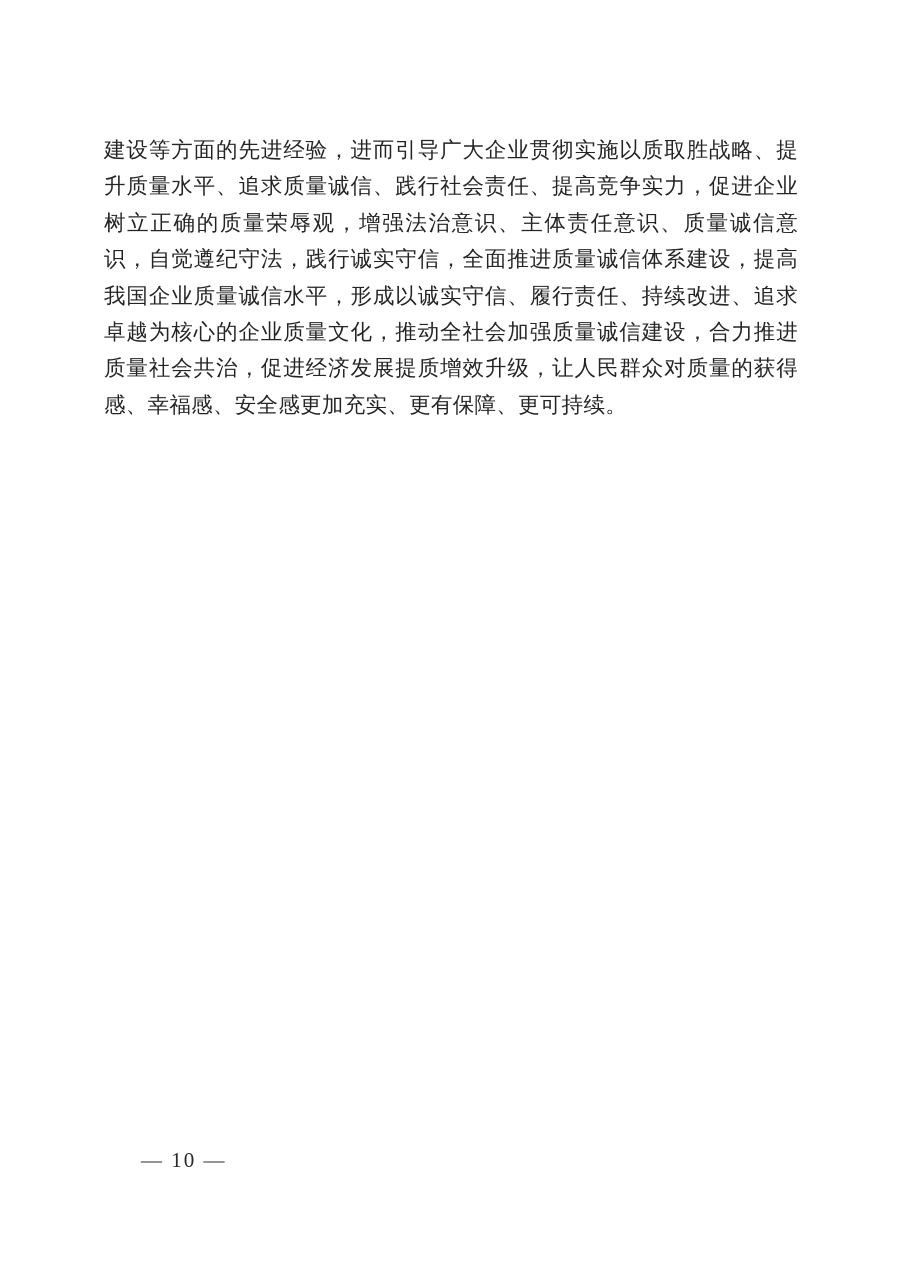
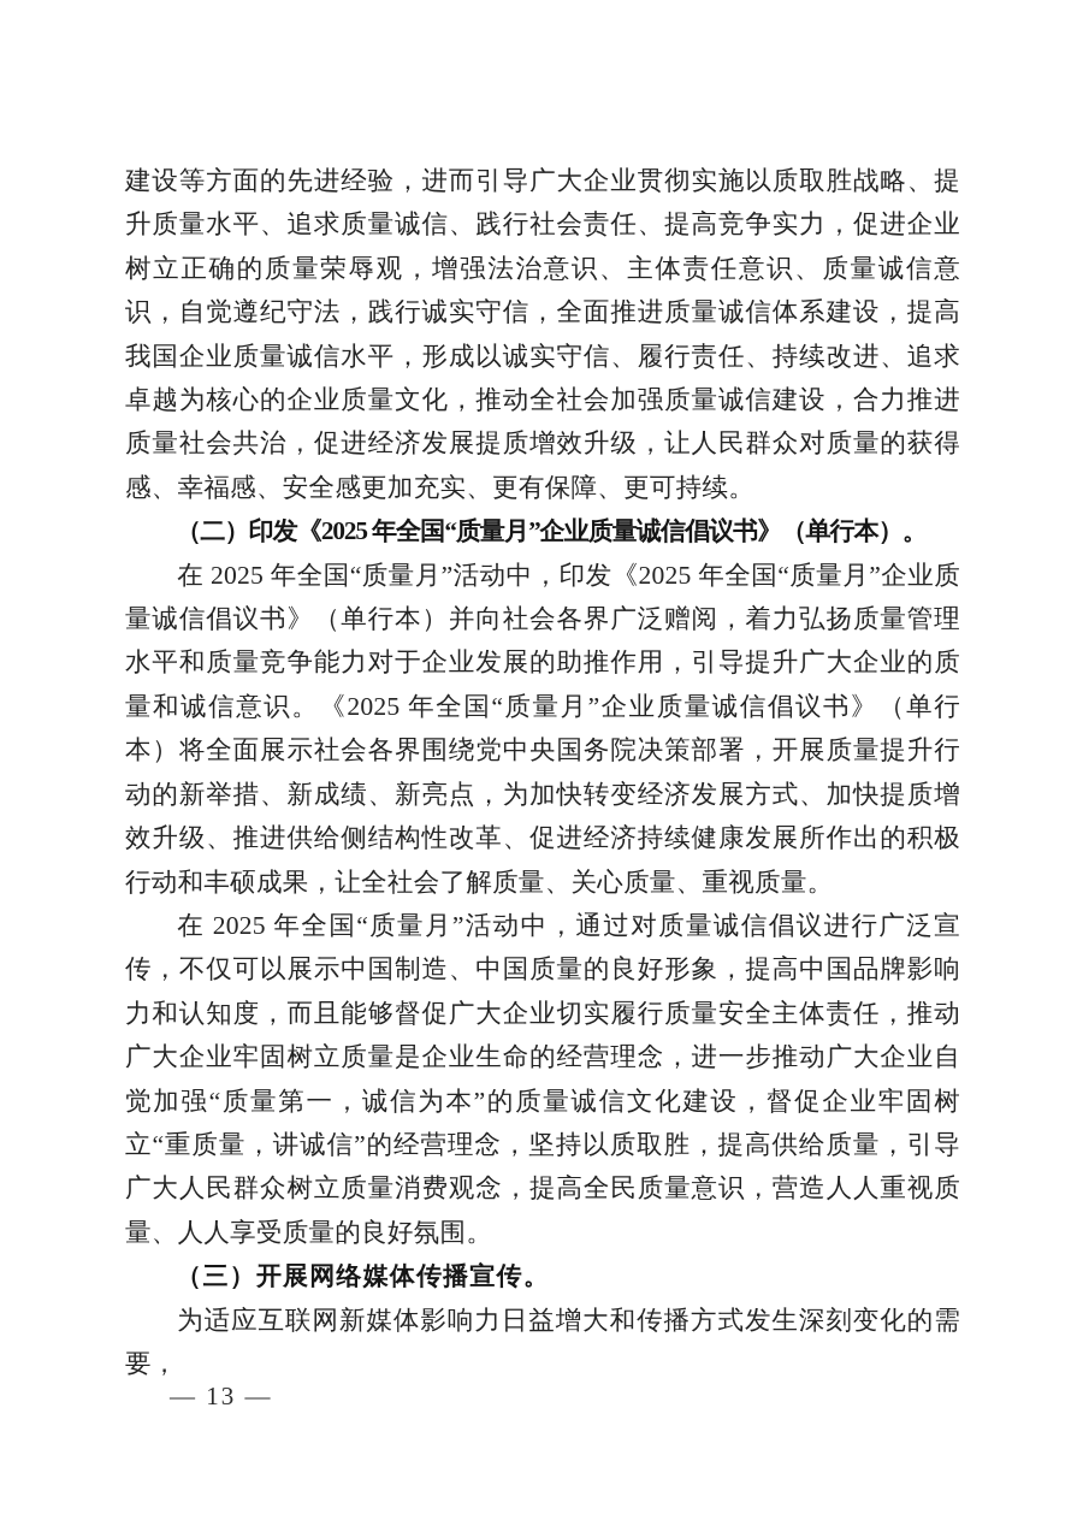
  建设等方面的先进经验，进而引导广大企业贯彻实施以质取胜战略、提升质量水平、追求质量诚信、践行社会责任、提高竞争实力，促进企业树立正确的质量荣辱观，增强法治意识、主体责任意识、质量诚信意识，自觉遵纪守法，践行诚实守信，全面推进质量诚信体系建设，提高我国企业质量诚信水平，形成以诚实守信、履行责任、持续改进、追求卓越为核心的企业质量文化，推动全社会加强质量诚信建设，合力推进质量社会共治，促进经济发展提质增效升级，让人民群众对质量的获得感、幸福感、安全感更加充实、更有保障、更可持续。
+ （二）印发《2025 年全国“质量月”企业质量诚信倡议书》（单行本）。
+ 在 2025 年全国“质量月”活动中，印发《2025 年全国“质量月”企业质量诚信倡议书》（单行本）并向社会各界广泛赠阅，着力弘扬质量管理水平和质量竞争能力对于企业发展的助推作用，引导提升广大企业的质量和诚信意识。《2025 年全国“质量月”企业质量诚信倡议书》（单行本）将全面展示社会各界围绕党中央国务院决策部署，开展质量提升行动的新举措、新成绩、新亮点，为加快转变经济发展方式、加快提质增效升级、推进供给侧结构性改革、促进经济持续健康发展所作出的积极行动和丰硕成果，让全社会了解质量、关心质量、重视质量。
+ 在 2025 年全国“质量月”活动中，通过对质量诚信倡议进行广泛宣传，不仅可以展示中国制造、中国质量的良好形象，提高中国品牌影响力和认知度，而且能够督促广大企业切实履行质量安全主体责任，推动广大企业牢固树立质量是企业生命的经营理念，进一步推动广大企业自觉加强“质量第一，诚信为本”的质量诚信文化建设，督促企业牢固树立“重质量，讲诚信”的经营理念，坚持以质取胜，提高供给质量，引导广大人民群众树立质量消费观念，提高全民质量意识，营造人人重视质量、人人享受质量的良好氛围。
+ （三）开展网络媒体传播宣传。
+ 为适应互联网新媒体影响力日益增大和传播方式发生深刻变化的需要，
- — 10 —
+ — 13 —
